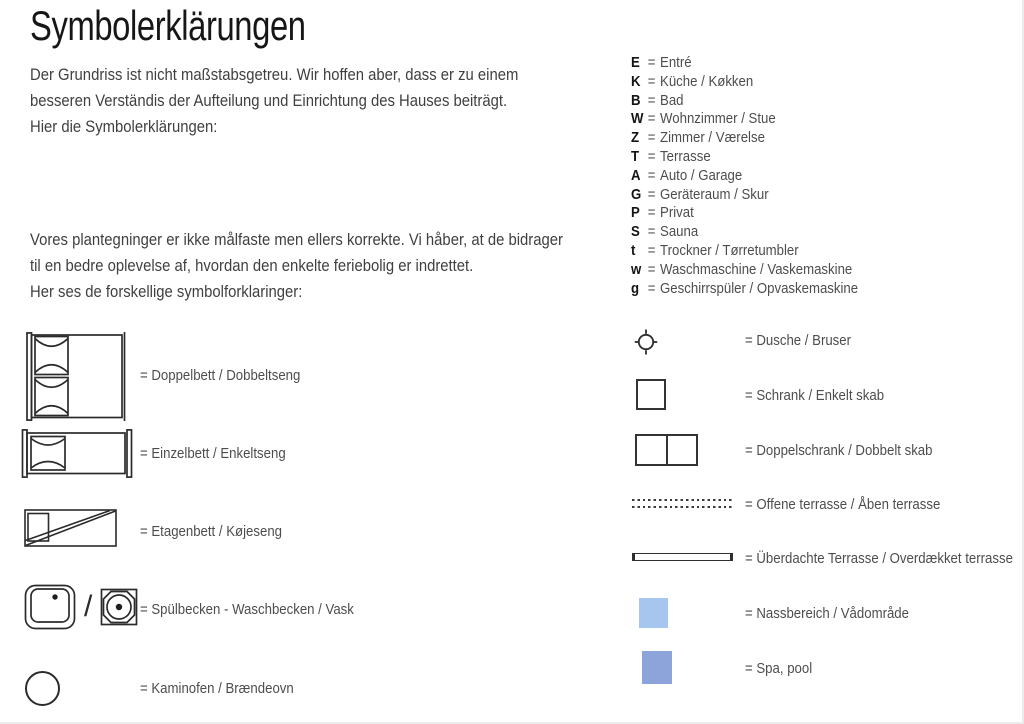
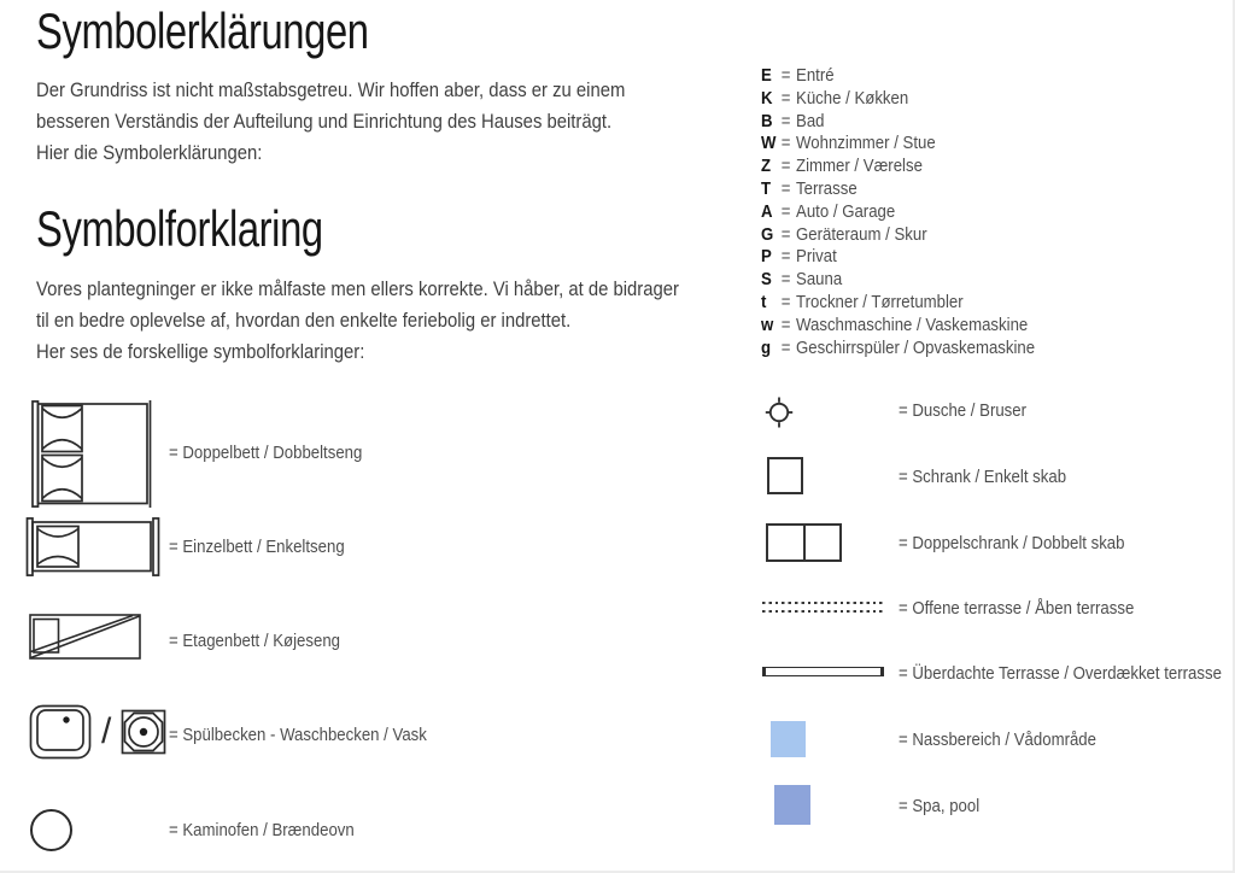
  Symbolerklärungen
  Der Grundriss ist nicht maßstabsgetreu. Wir hoffen aber, dass er zu einem
  besseren Verständis der Aufteilung und Einrichtung des Hauses beiträgt.
  Hier die Symbolerklärungen:
+ Symbolforklaring
  Vores plantegninger er ikke målfaste men ellers korrekte. Vi håber, at de bidrager
  til en bedre oplevelse af, hvordan den enkelte feriebolig er indrettet.
  Her ses de forskellige symbolforklaringer:
  E
  =
  Entré
  K
  =
  Küche / Køkken
  B
  =
  Bad
  W
  =
  Wohnzimmer / Stue
  Z
  =
  Zimmer / Værelse
  T
  =
  Terrasse
  A
  =
  Auto / Garage
  G
  =
  Geräteraum / Skur
  P
  =
  Privat
  S
  =
  Sauna
  t
  =
  Trockner / Tørretumbler
  w
  =
  Waschmaschine / Vaskemaskine
  g
  =
  Geschirrspüler / Opvaskemaskine
  = Doppelbett / Dobbeltseng
  = Einzelbett / Enkeltseng
  = Etagenbett / Køjeseng
  /
  = Spülbecken - Waschbecken / Vask
  = Kaminofen / Brændeovn
  = Dusche / Bruser
  = Schrank / Enkelt skab
  = Doppelschrank / Dobbelt skab
  = Offene terrasse / Åben terrasse
  = Überdachte Terrasse / Overdækket terrasse
  = Nassbereich / Vådområde
  = Spa, pool
